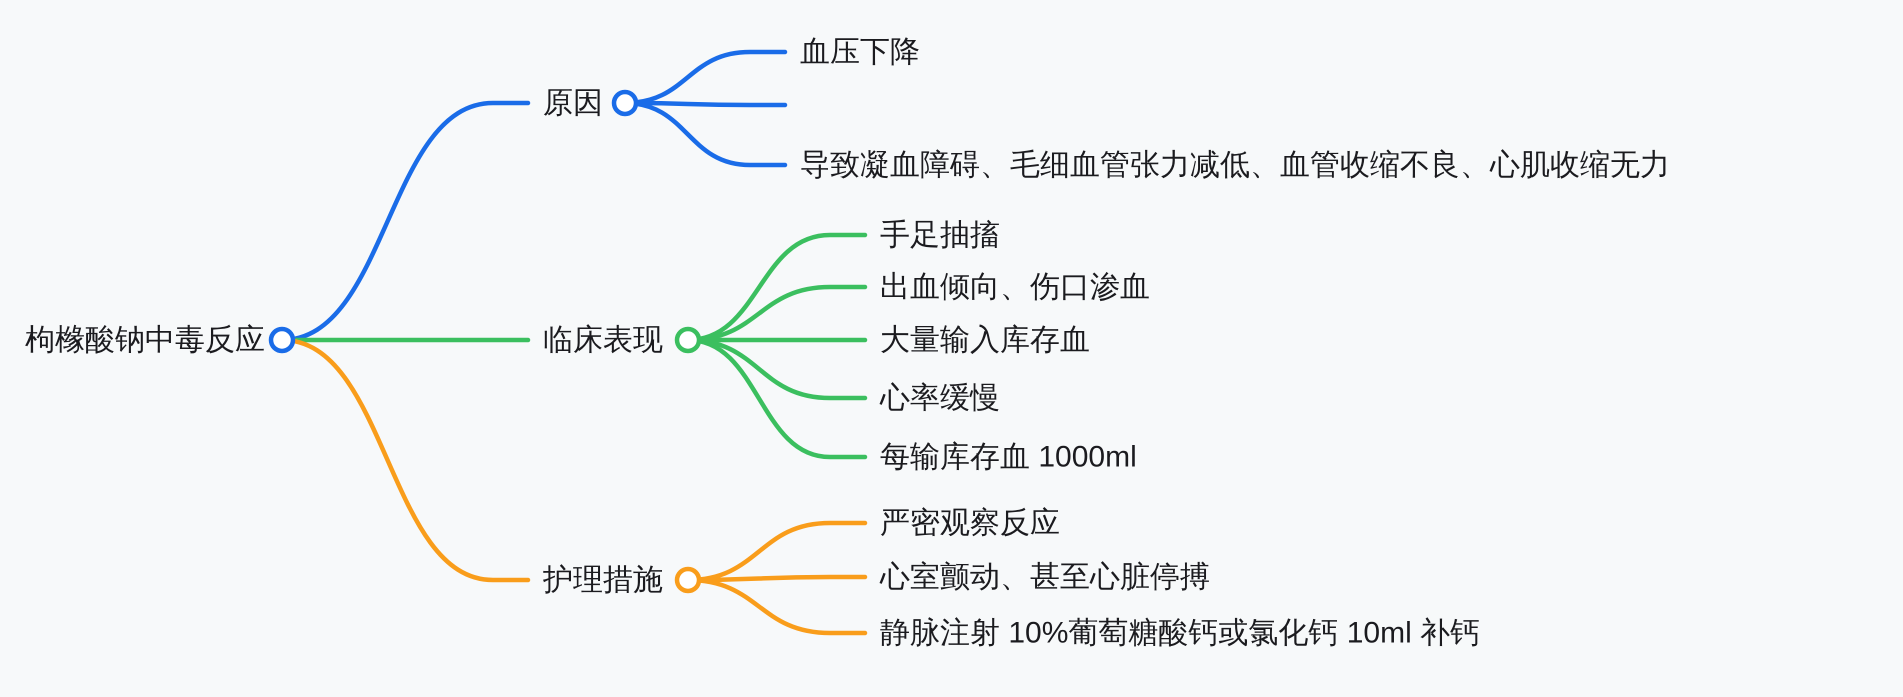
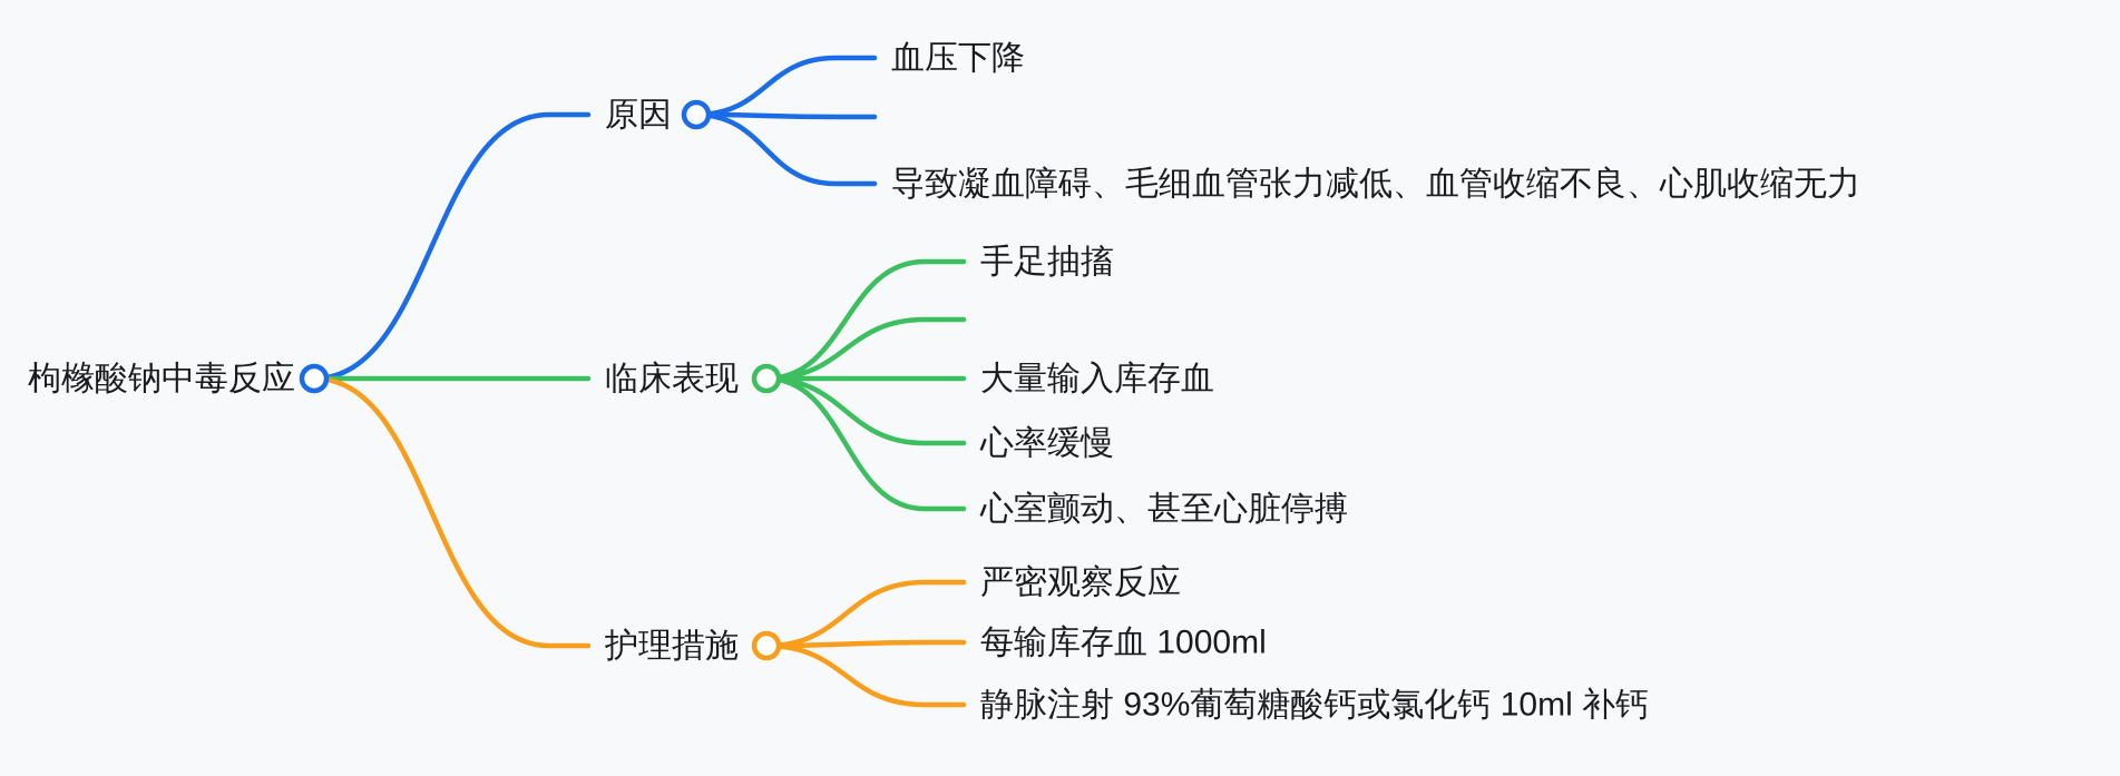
  枸橼酸钠中毒反应
  原因
  血压下降
  导致凝血障碍、毛细血管张力减低、血管收缩不良、心肌收缩无力
  临床表现
  手足抽搐
- 出血倾向、伤口渗血
  大量输入库存血
  心率缓慢
- 每输库存血 1000ml
+ 心室颤动、甚至心脏停搏
  护理措施
  严密观察反应
- 心室颤动、甚至心脏停搏
+ 每输库存血 1000ml
- 静脉注射 10%葡萄糖酸钙或氯化钙 10ml 补钙
+ 静脉注射 93%葡萄糖酸钙或氯化钙 10ml 补钙
